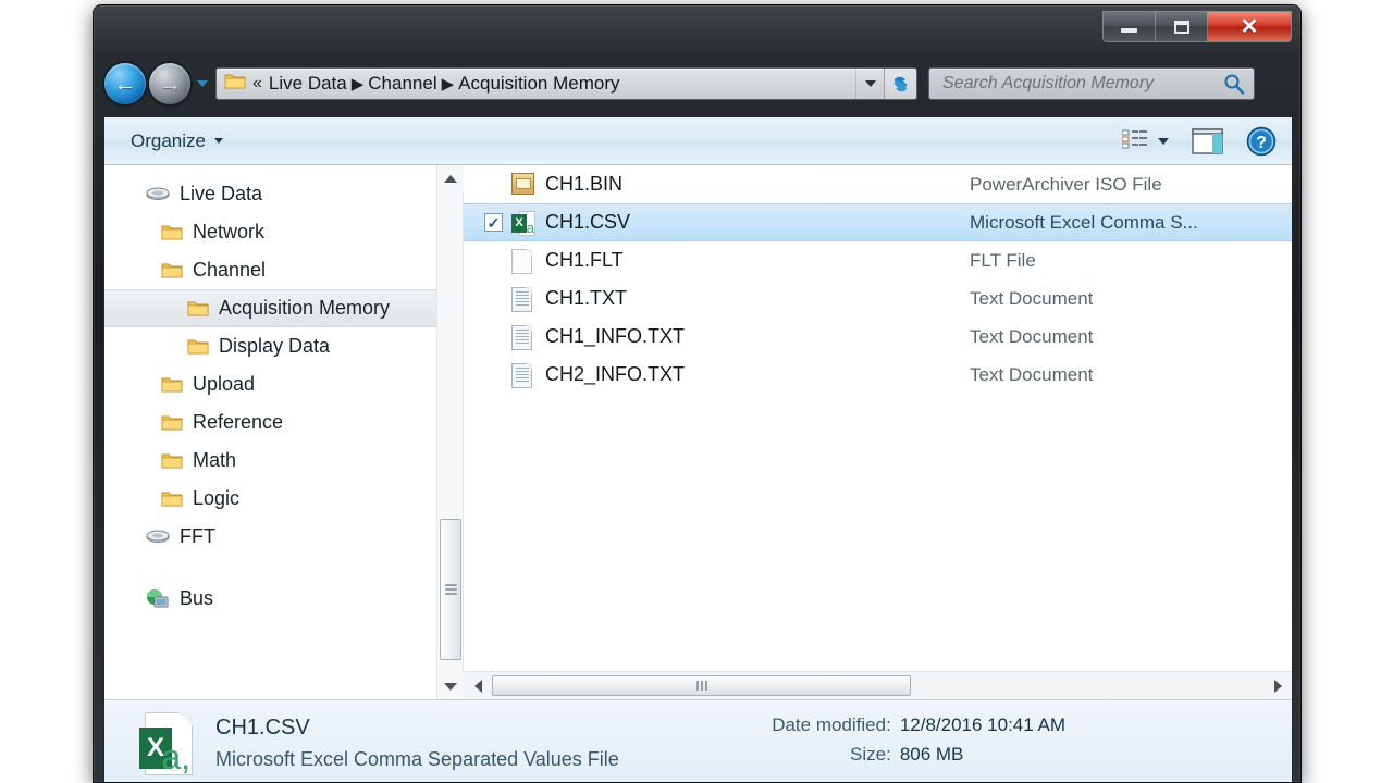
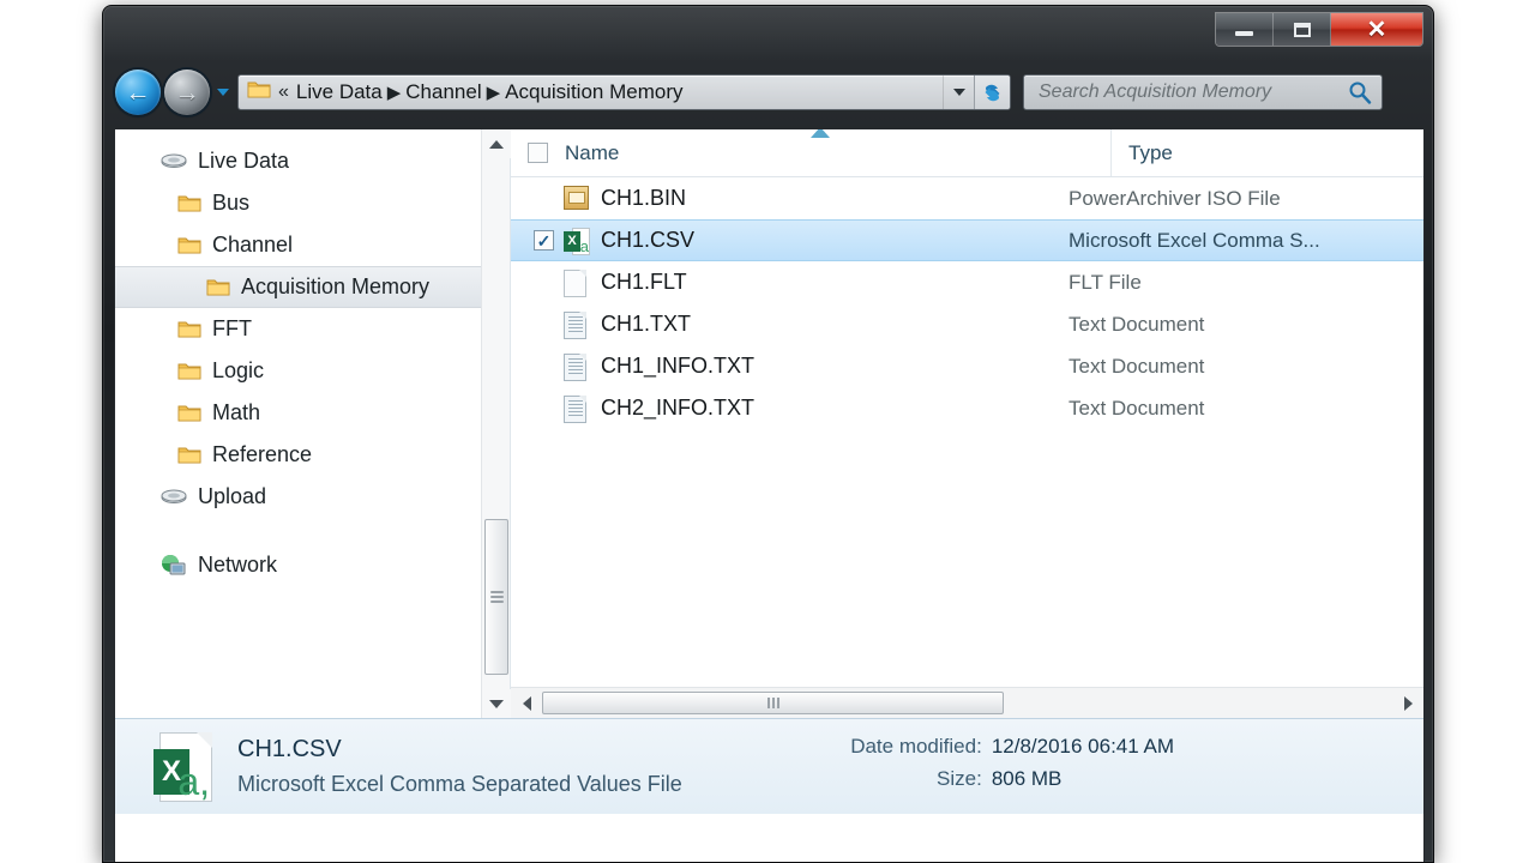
  ✕
  ←
  →
  «
  Live Data
  ▶
  Channel
  ▶
  Acquisition Memory
  Search Acquisition Memory
- Organize
- ?
  Live Data
- Network
+ Bus
  Channel
  Acquisition Memory
- Display Data
- Upload
+ FFT
- Reference
+ Logic
  Math
- Logic
+ Reference
- FFT
+ Upload
- Bus
+ Network
+ Name
+ Type
  CH1.BIN
  PowerArchiver ISO File
  ✓
  X
  a
  CH1.CSV
  Microsoft Excel Comma S...
  CH1.FLT
  FLT File
  CH1.TXT
  Text Document
  CH1_INFO.TXT
  Text Document
  CH2_INFO.TXT
  Text Document
  X
  a,
  CH1.CSV
  Microsoft Excel Comma Separated Values File
  Date modified:
- 12/8/2016 10:41 AM
+ 12/8/2016 06:41 AM
  Size:
  806 MB
